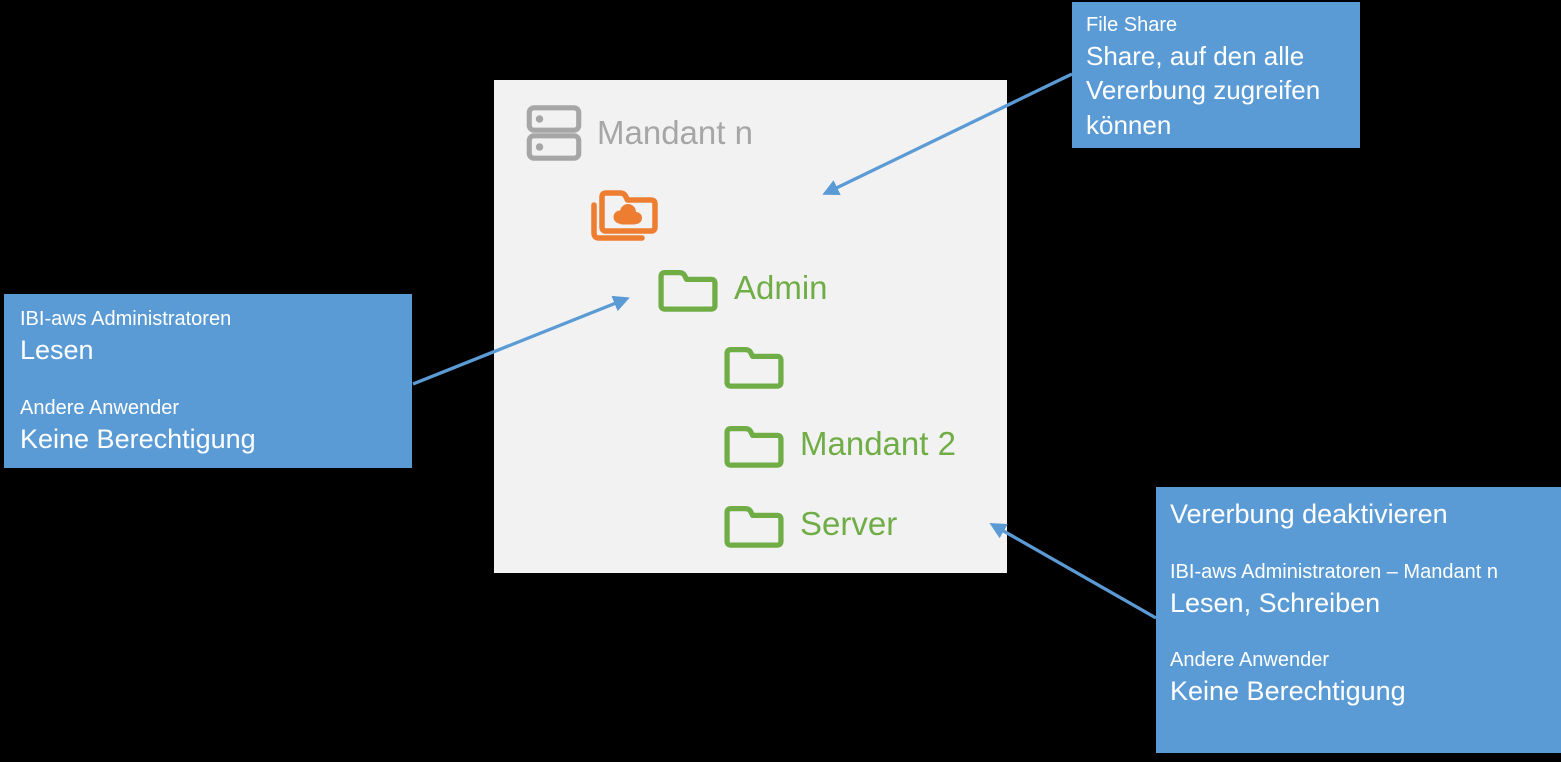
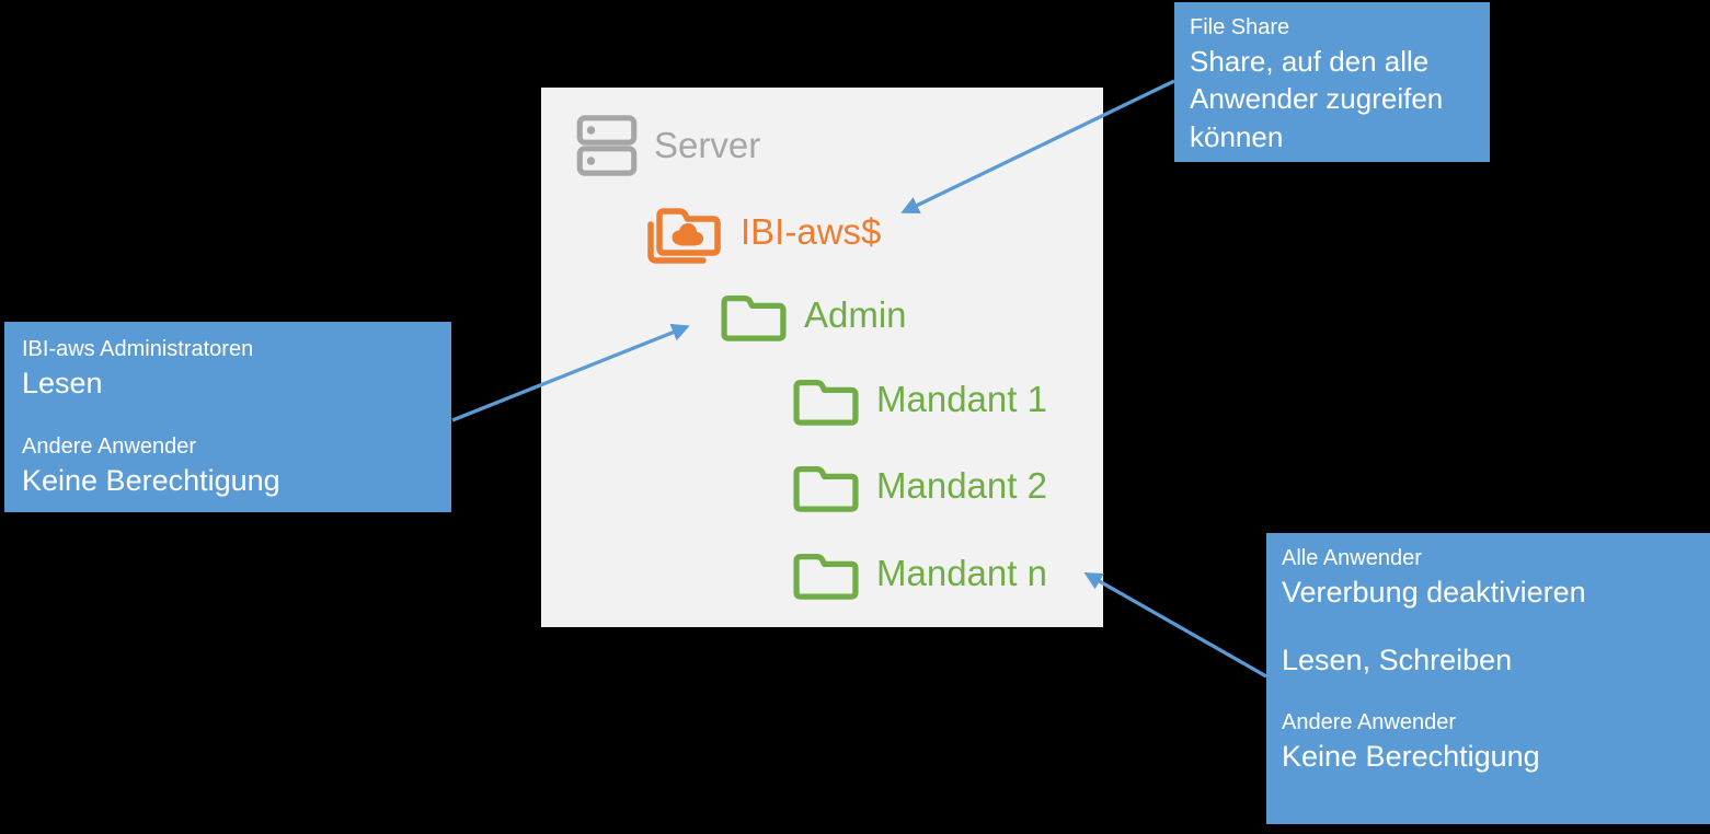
- Mandant n
+ Server
+ IBI-aws$
  Admin
+ Mandant 1
  Mandant 2
- Server
+ Mandant n
  File Share
- Share, auf den alle Vererbung zugreifen können
+ Share, auf den alle Anwender zugreifen können
  IBI-aws Administratoren
  Lesen
  Andere Anwender
  Keine Berechtigung
+ Alle Anwender
  Vererbung deaktivieren
- IBI-aws Administratoren – Mandant n
  Lesen, Schreiben
  Andere Anwender
  Keine Berechtigung
